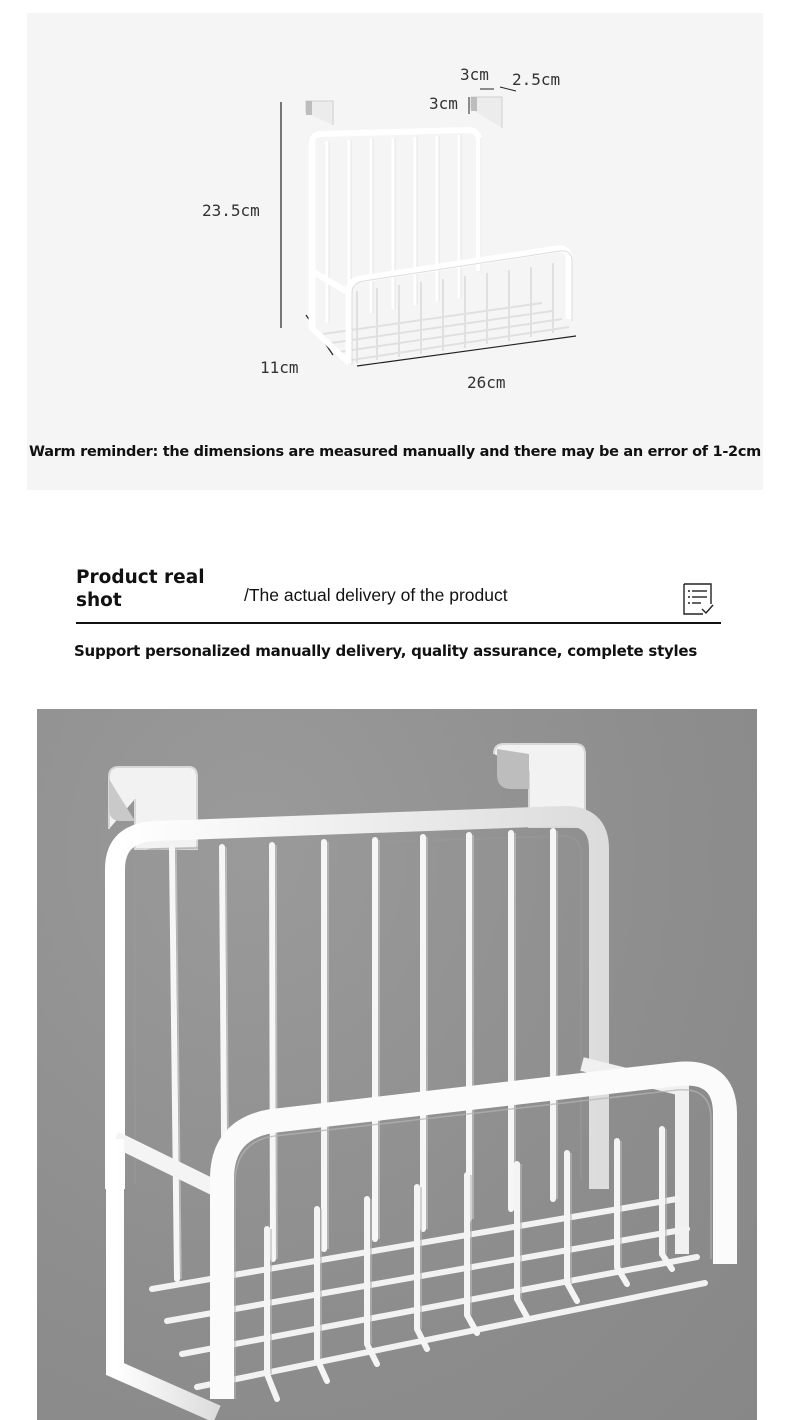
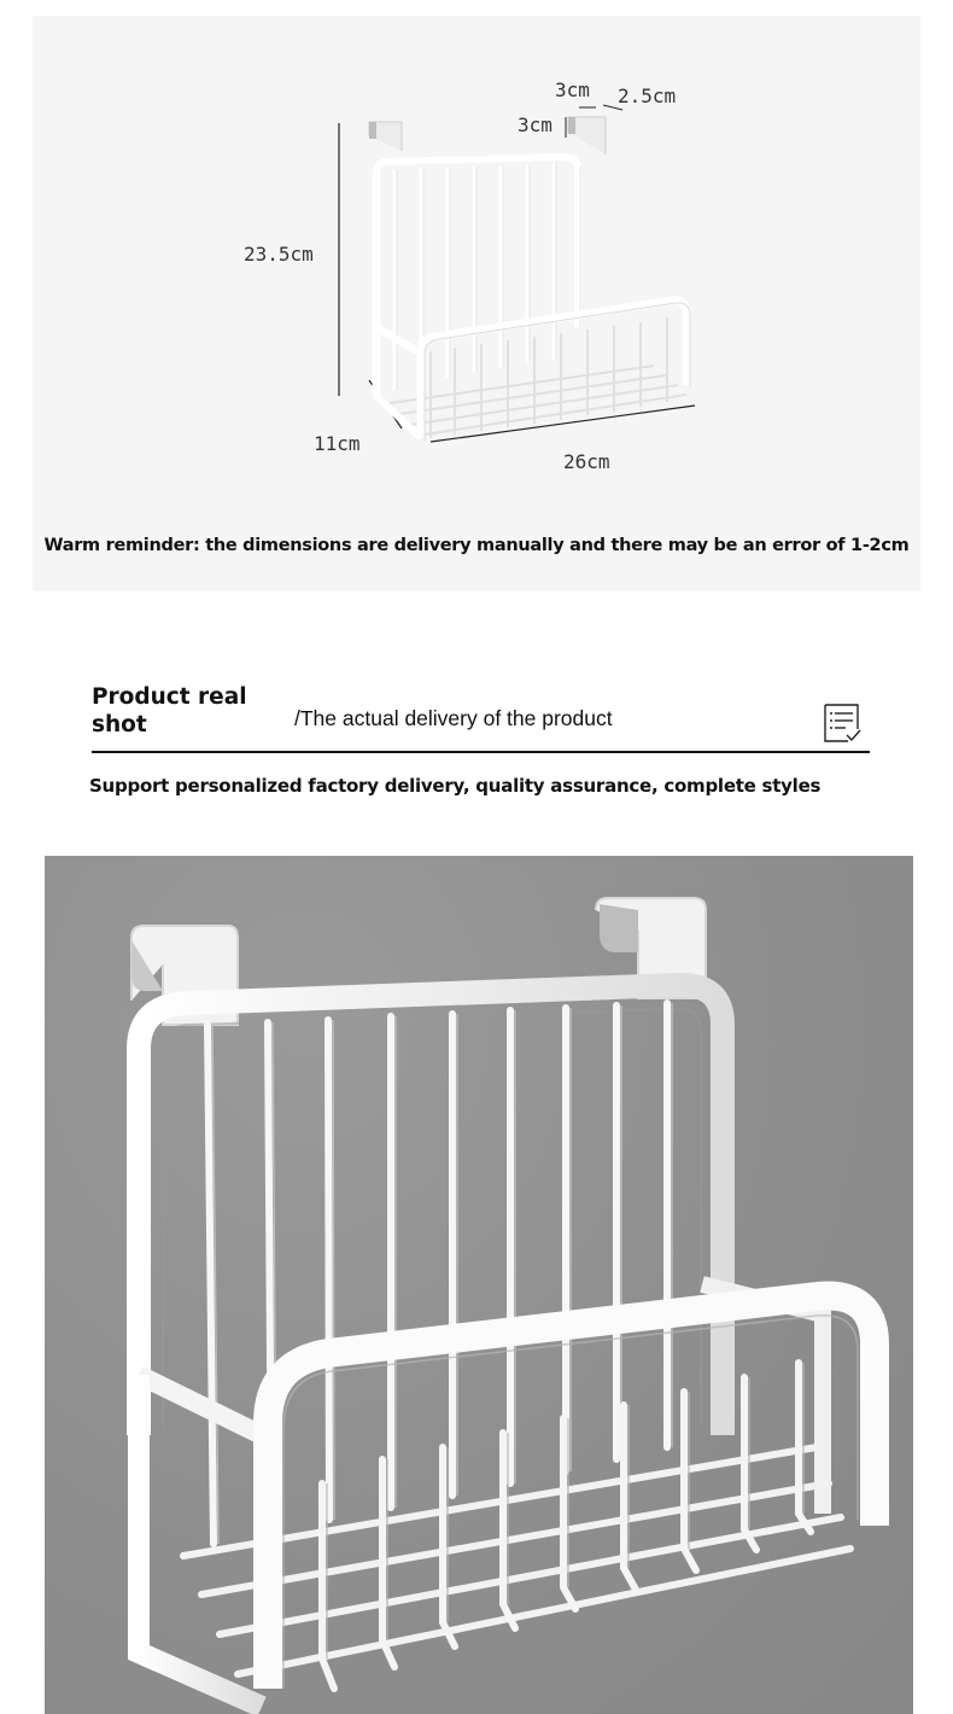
  3cm
  2.5cm
  3cm
  23.5cm
  11cm
  26cm
- Warm reminder: the dimensions are measured manually and there may be an error of 1-2cm
+ Warm reminder: the dimensions are delivery manually and there may be an error of 1-2cm
  Product real shot
  /The actual delivery of the product
- Support personalized manually delivery, quality assurance, complete styles
+ Support personalized factory delivery, quality assurance, complete styles
